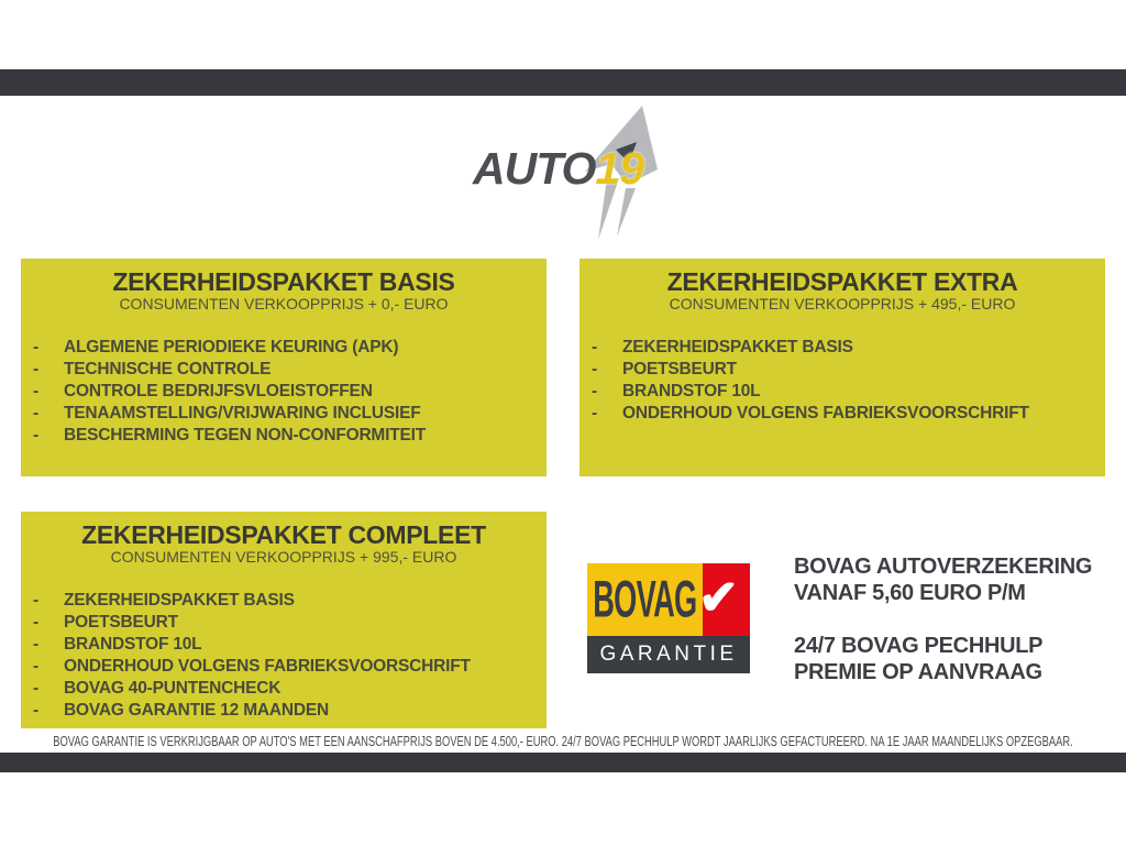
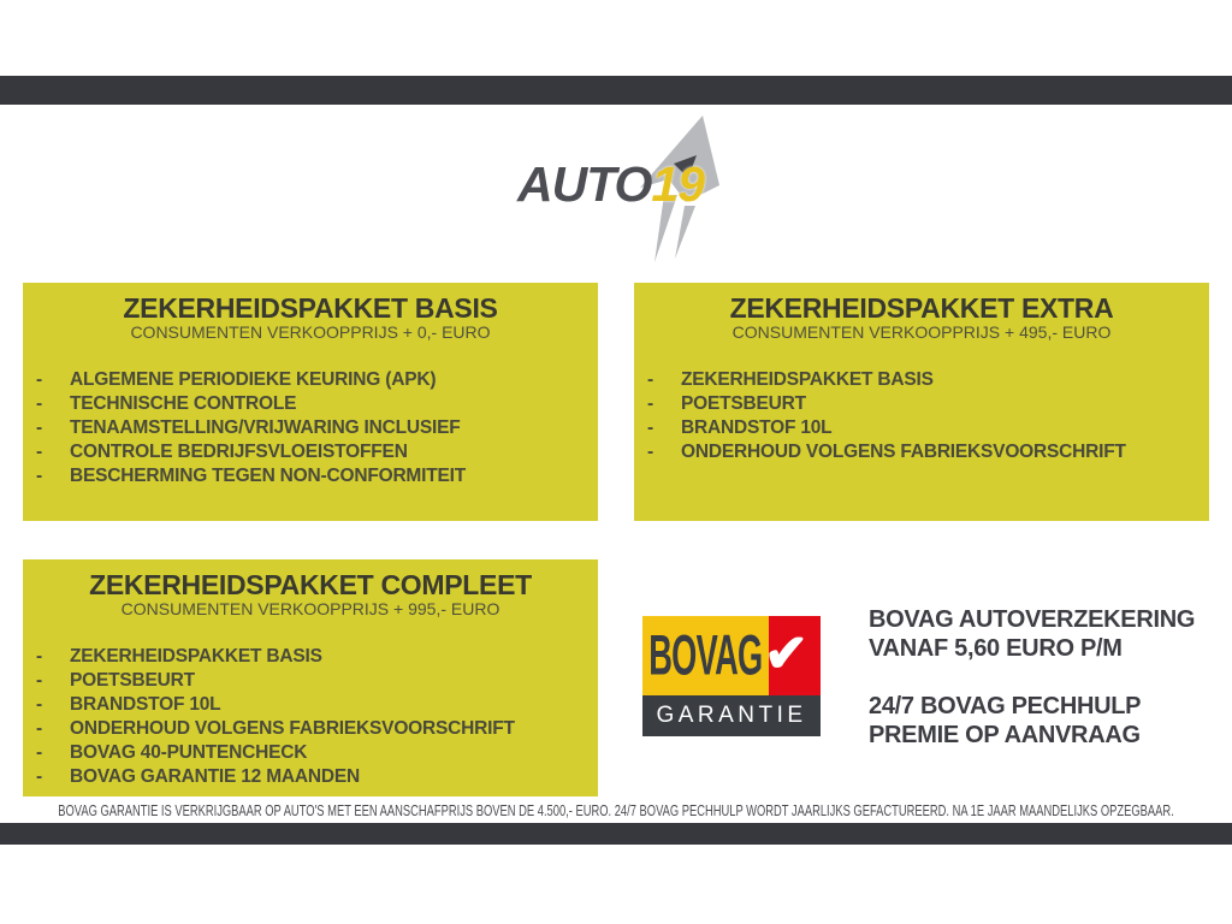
  AUTO19
  ZEKERHEIDSPAKKET BASIS
  CONSUMENTEN VERKOOPPRIJS + 0,- EURO
  -
  ALGEMENE PERIODIEKE KEURING (APK)
  -
  TECHNISCHE CONTROLE
  -
- CONTROLE BEDRIJFSVLOEISTOFFEN
+ TENAAMSTELLING/VRIJWARING INCLUSIEF
  -
- TENAAMSTELLING/VRIJWARING INCLUSIEF
+ CONTROLE BEDRIJFSVLOEISTOFFEN
  -
  BESCHERMING TEGEN NON-CONFORMITEIT
  ZEKERHEIDSPAKKET EXTRA
  CONSUMENTEN VERKOOPPRIJS + 495,- EURO
  -
  ZEKERHEIDSPAKKET BASIS
  -
  POETSBEURT
  -
  BRANDSTOF 10L
  -
  ONDERHOUD VOLGENS FABRIEKSVOORSCHRIFT
  ZEKERHEIDSPAKKET COMPLEET
  CONSUMENTEN VERKOOPPRIJS + 995,- EURO
  -
  ZEKERHEIDSPAKKET BASIS
  -
  POETSBEURT
  -
  BRANDSTOF 10L
  -
  ONDERHOUD VOLGENS FABRIEKSVOORSCHRIFT
  -
  BOVAG 40-PUNTENCHECK
  -
  BOVAG GARANTIE 12 MAANDEN
  BOVAG
  ✔
  GARANTIE
  BOVAG AUTOVERZEKERING
  VANAF 5,60 EURO P/M
  24/7 BOVAG PECHHULP
  PREMIE OP AANVRAAG
  BOVAG GARANTIE IS VERKRIJGBAAR OP AUTO'S MET EEN AANSCHAFPRIJS BOVEN DE 4.500,- EURO. 24/7 BOVAG PECHHULP WORDT JAARLIJKS GEFACTUREERD. NA 1E JAAR MAANDELIJKS OPZEGBAAR.
